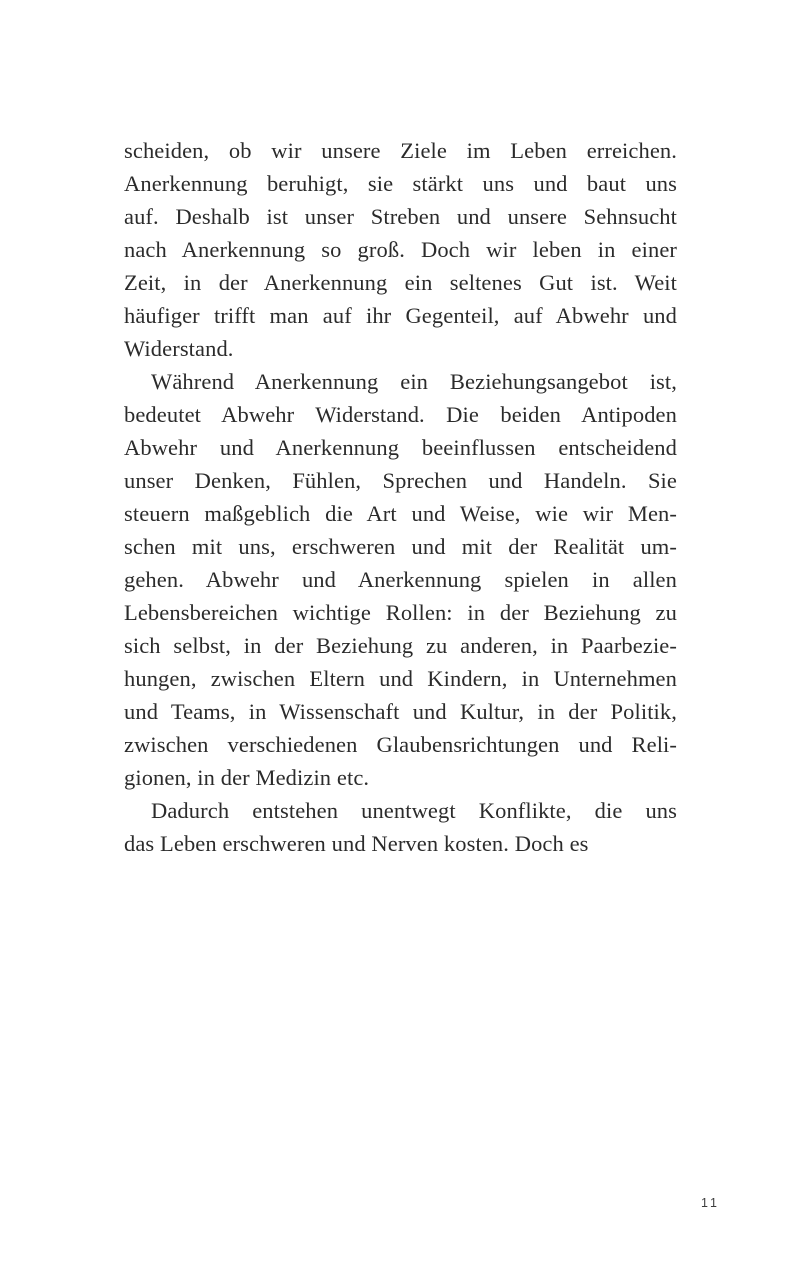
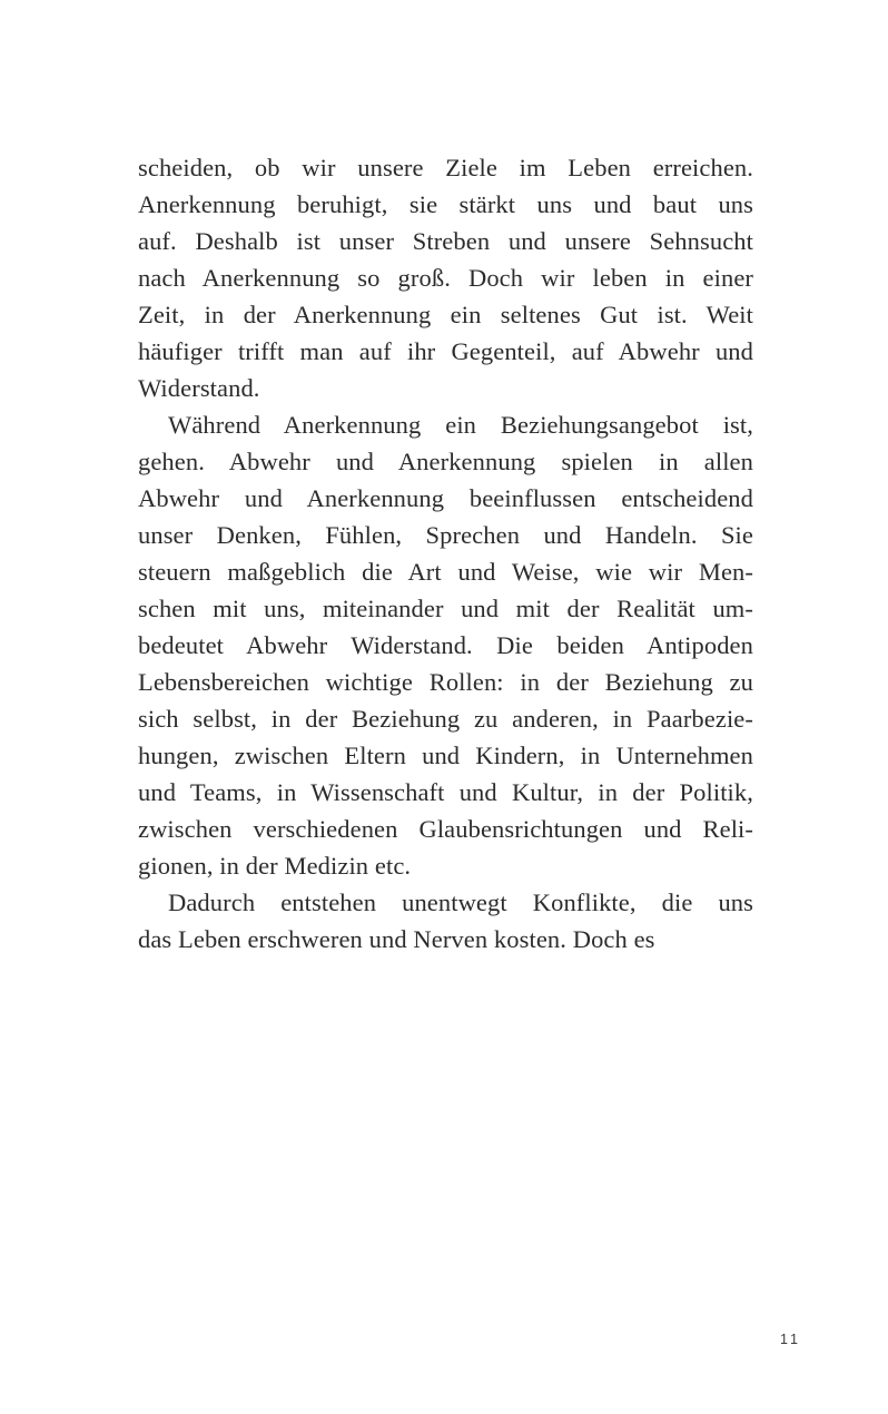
  scheiden, ob wir unsere Ziele im Leben erreichen.
  Anerkennung beruhigt, sie stärkt uns und baut uns
  auf. Deshalb ist unser Streben und unsere Sehnsucht
  nach Anerkennung so groß. Doch wir leben in einer
  Zeit, in der Anerkennung ein seltenes Gut ist. Weit
  häufiger trifft man auf ihr Gegenteil, auf Abwehr und
  Widerstand.
  Während Anerkennung ein Beziehungsangebot ist,
- bedeutet Abwehr Widerstand. Die beiden Antipoden
+ gehen. Abwehr und Anerkennung spielen in allen
  Abwehr und Anerkennung beeinflussen entscheidend
  unser Denken, Fühlen, Sprechen und Handeln. Sie
  steuern maßgeblich die Art und Weise, wie wir Men-
- schen mit uns, erschweren und mit der Realität um-
+ schen mit uns, miteinander und mit der Realität um-
- gehen. Abwehr und Anerkennung spielen in allen
+ bedeutet Abwehr Widerstand. Die beiden Antipoden
  Lebensbereichen wichtige Rollen: in der Beziehung zu
  sich selbst, in der Beziehung zu anderen, in Paarbezie-
  hungen, zwischen Eltern und Kindern, in Unternehmen
  und Teams, in Wissenschaft und Kultur, in der Politik,
  zwischen verschiedenen Glaubensrichtungen und Reli-
  gionen, in der Medizin etc.
  Dadurch entstehen unentwegt Konflikte, die uns
  das Leben erschweren und Nerven kosten. Doch es
  11
